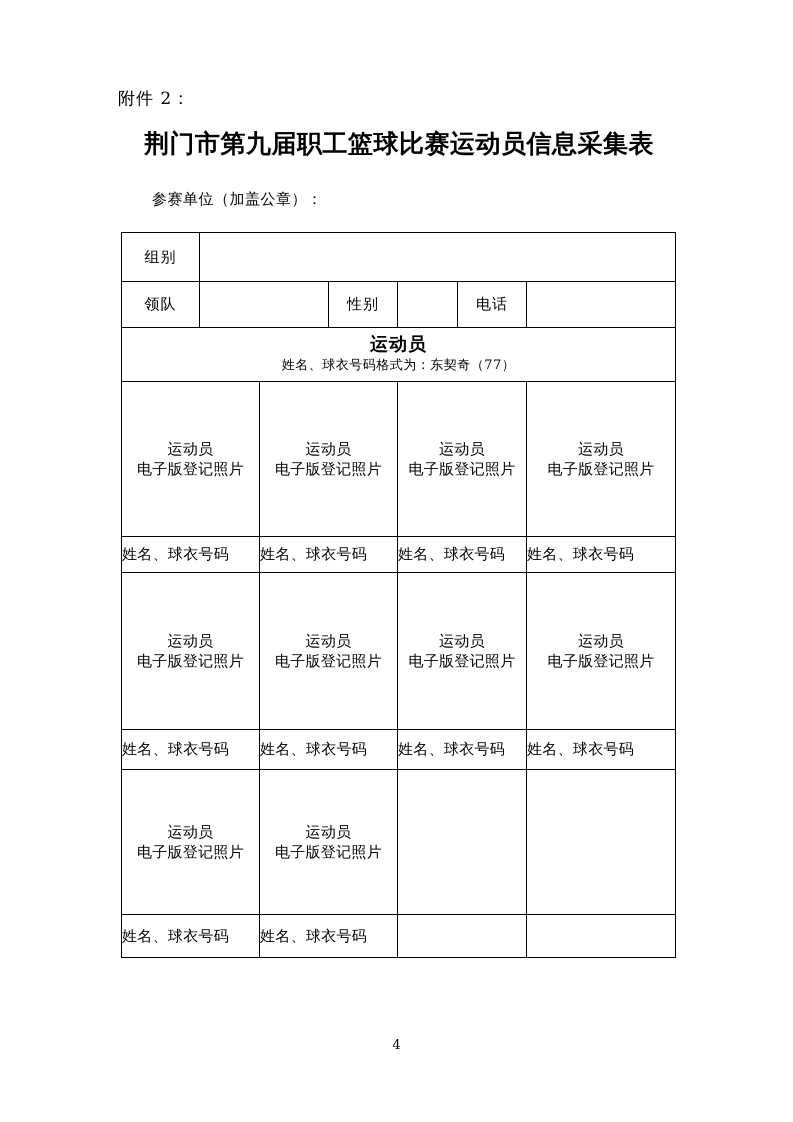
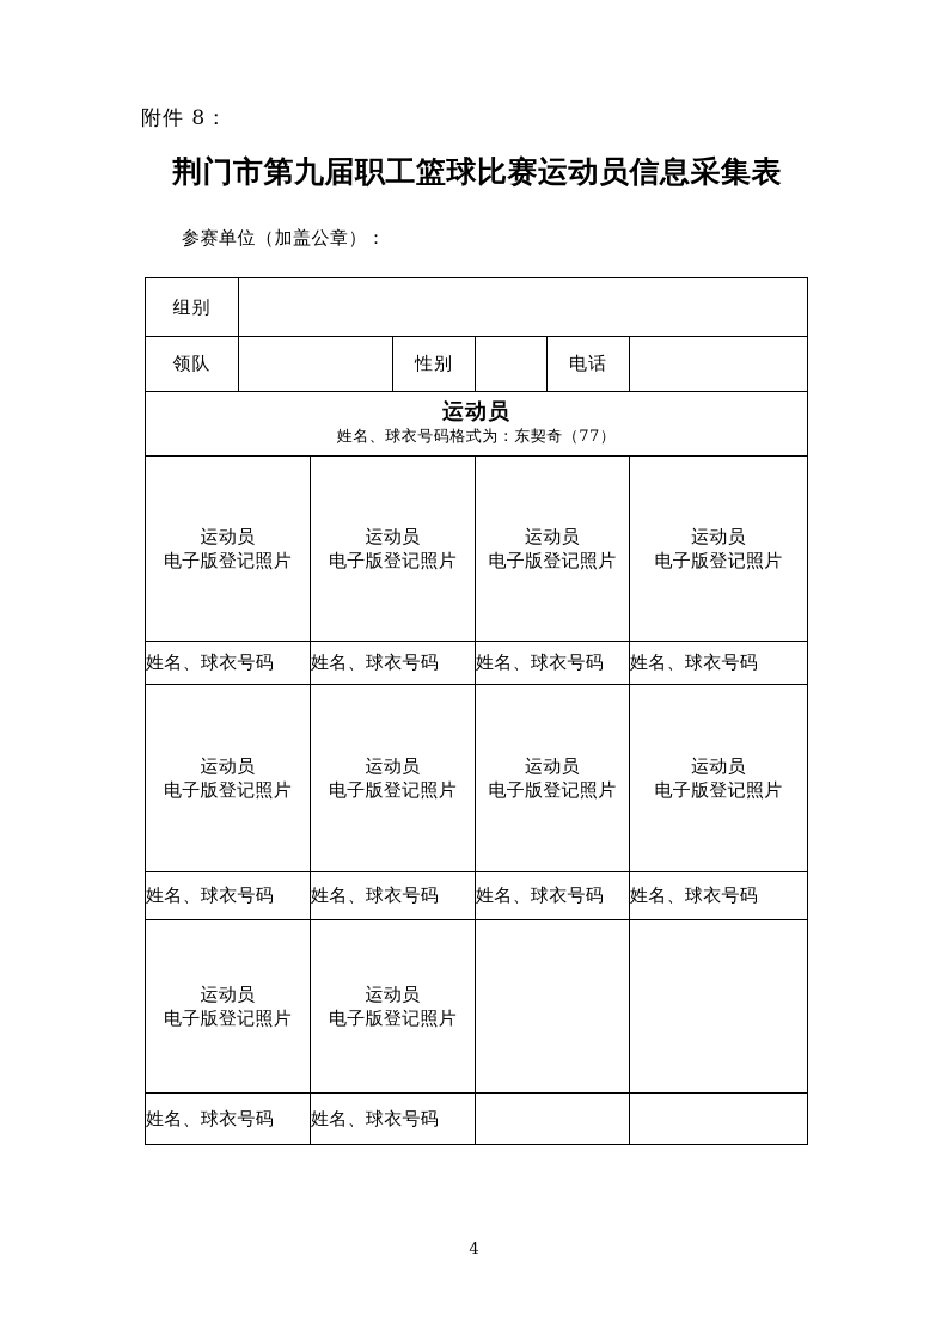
- 附件 2：
+ 附件 8：
  荆门市第九届职工篮球比赛运动员信息采集表
  参赛单位（加盖公章）：
  组别
  领队		性别		电话
  运动员 姓名、球衣号码格式为：东契奇（77）
  运动员 电子版登记照片	运动员 电子版登记照片	运动员 电子版登记照片	运动员 电子版登记照片
  姓名、球衣号码	姓名、球衣号码	姓名、球衣号码	姓名、球衣号码
  运动员 电子版登记照片	运动员 电子版登记照片	运动员 电子版登记照片	运动员 电子版登记照片
  姓名、球衣号码	姓名、球衣号码	姓名、球衣号码	姓名、球衣号码
  运动员 电子版登记照片	运动员 电子版登记照片
  姓名、球衣号码	姓名、球衣号码
  4
